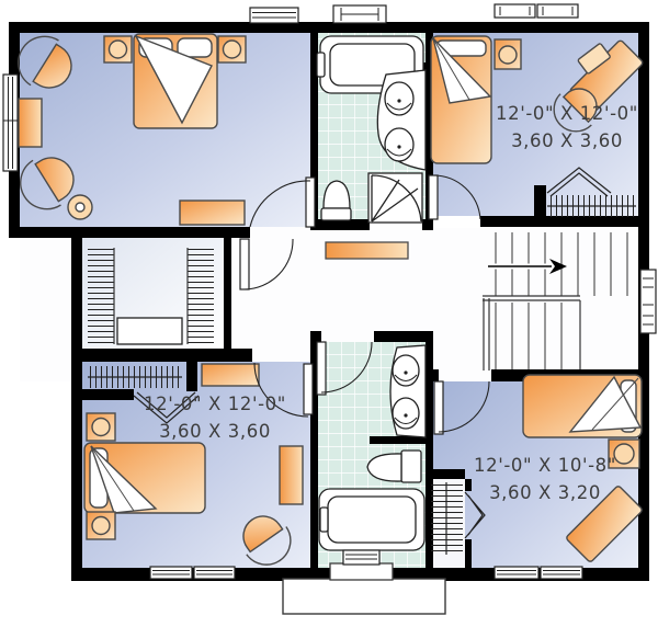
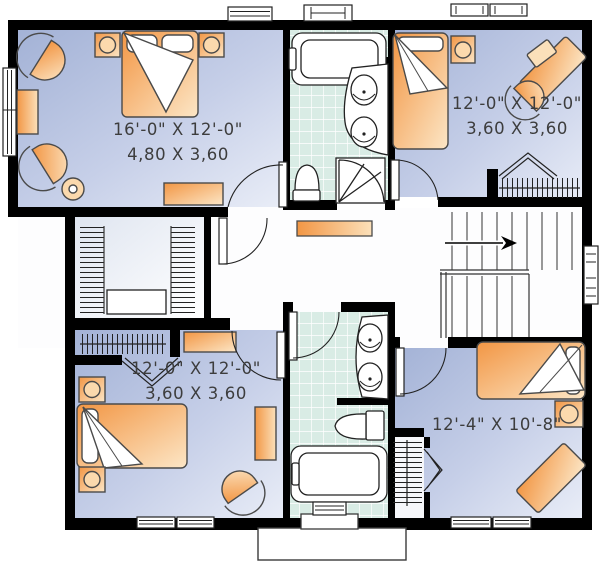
+ 16'-0" X 12'-0"
+ 4,80 X 3,60
  12'-0" X 12'-0"
  3,60 X 3,60
  12'-0" X 12'-0"
  3,60 X 3,60
- 12'-0" X 10'-8"
+ 12'-4" X 10'-8"
- 3,60 X 3,20
